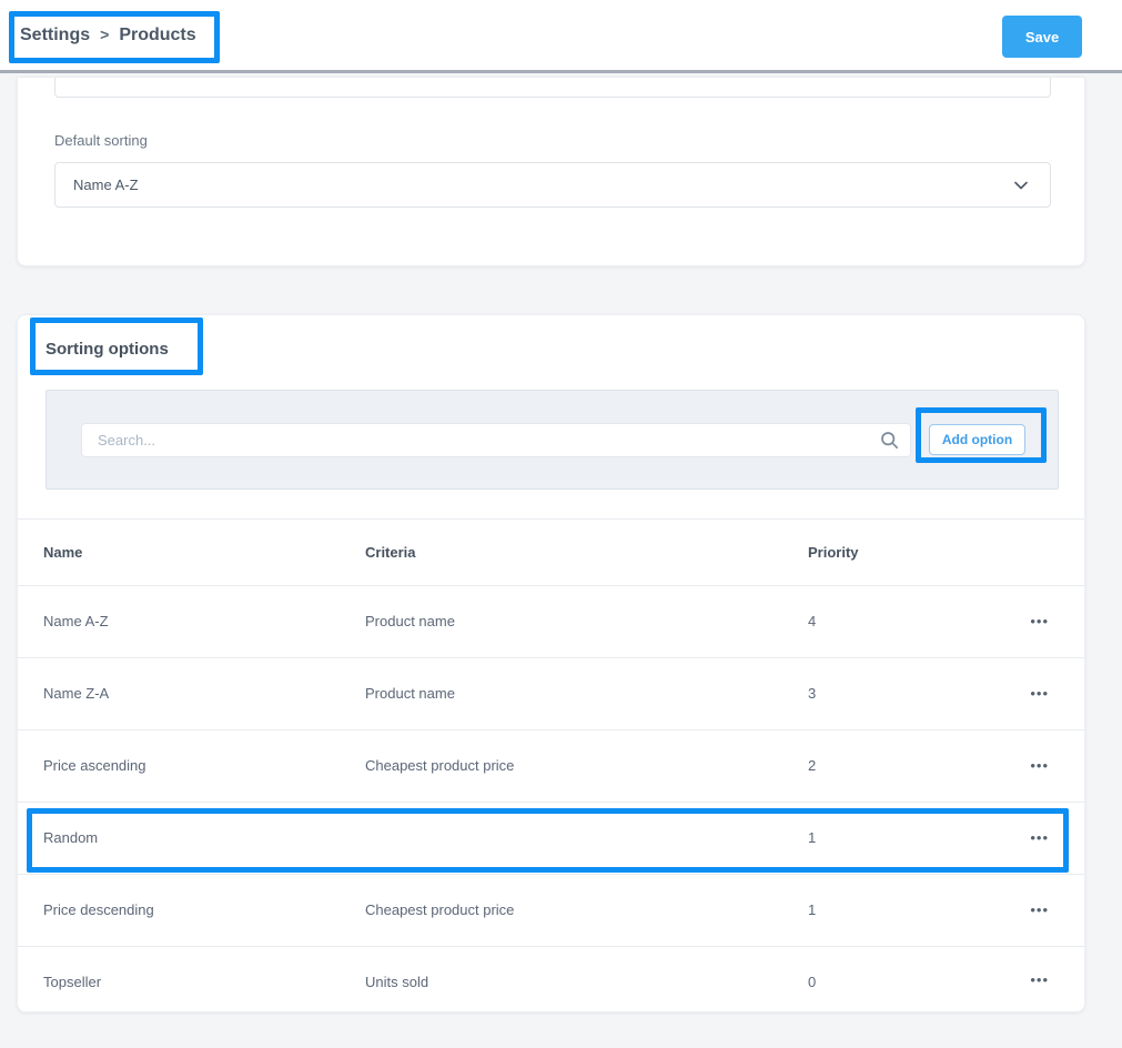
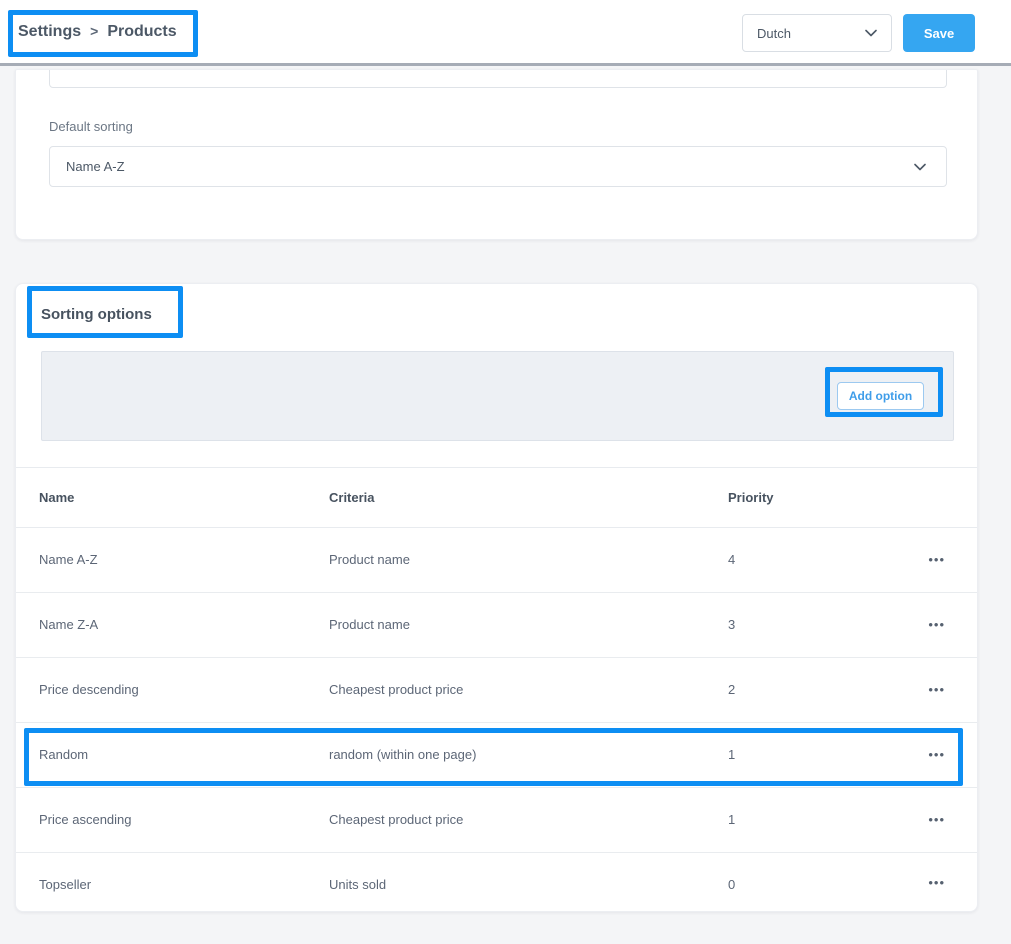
  Settings
  >
  Products
+ Dutch
  Save
  Default sorting
  Name A-Z
  Sorting options
- Search...
  Add option
  Name
  Criteria
  Priority
  Name A-Z
  Product name
  4
  •••
  Name Z-A
  Product name
  3
  •••
- Price ascending
+ Price descending
  Cheapest product price
  2
  •••
  Random
+ random (within one page)
  1
  •••
- Price descending
+ Price ascending
  Cheapest product price
  1
  •••
  Topseller
  Units sold
  0
  •••
